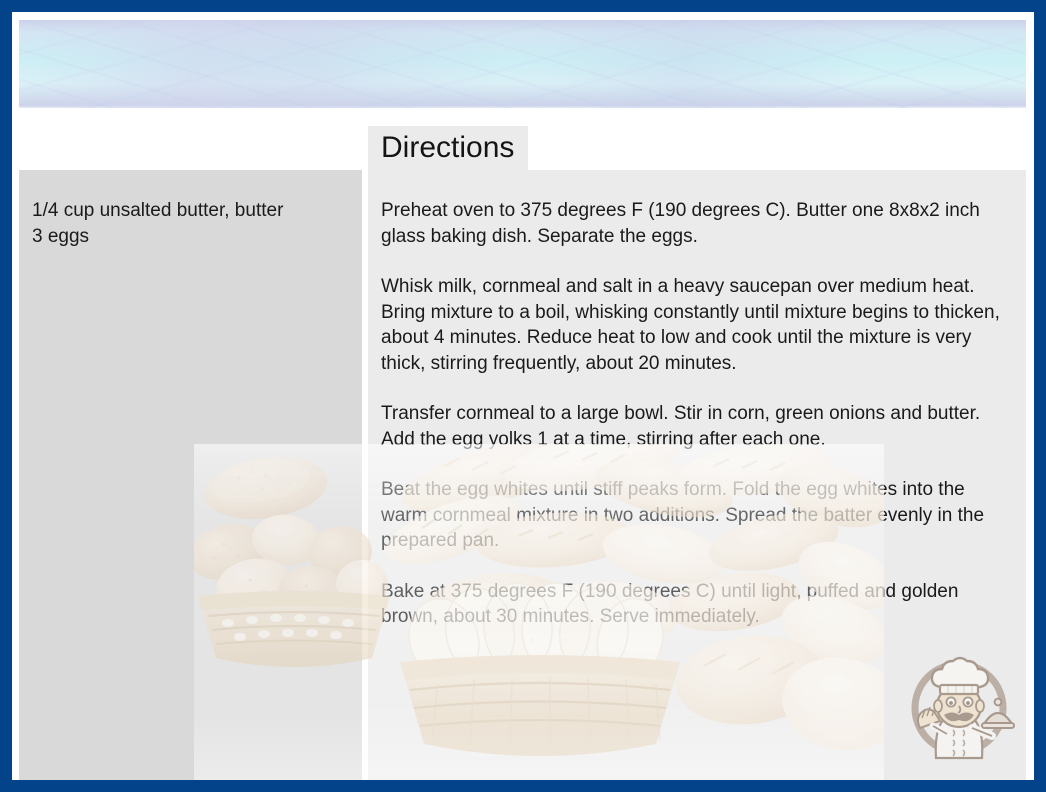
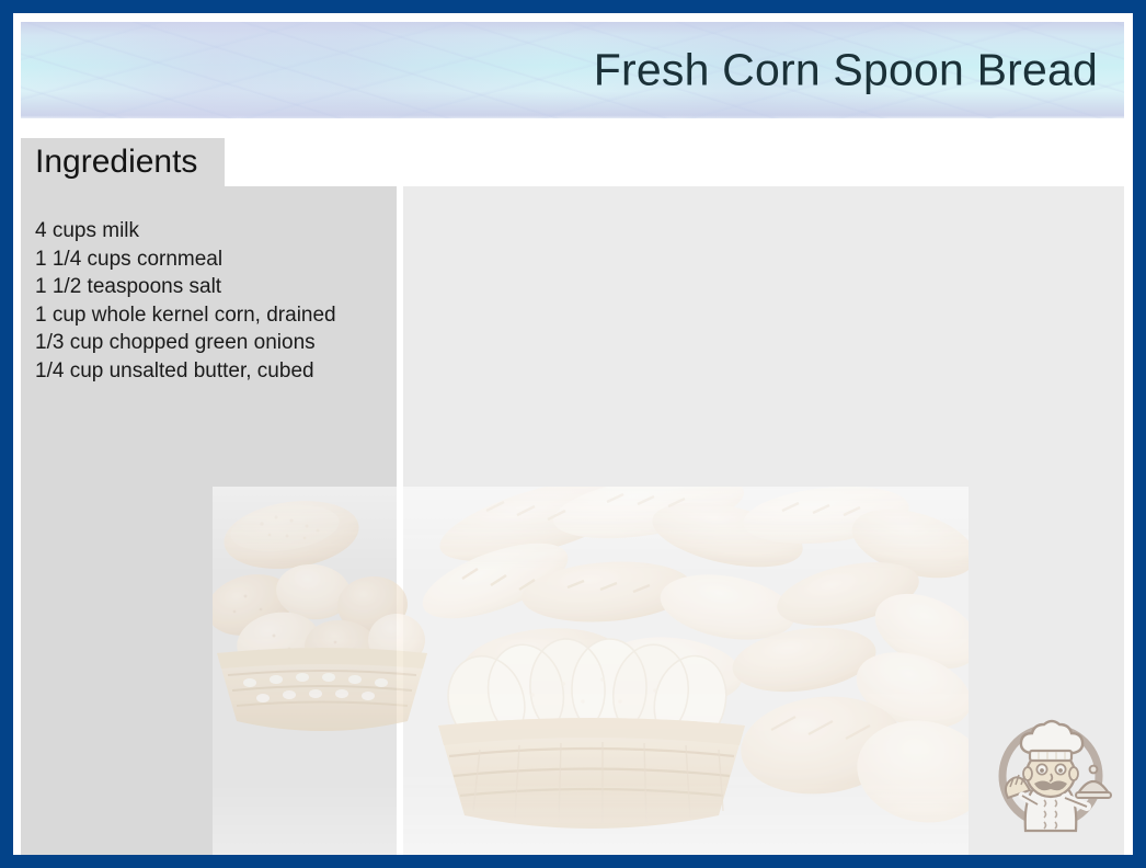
+ Fresh Corn Spoon Bread
+ Ingredients
+ 4 cups milk
+ 1 1/4 cups cornmeal
+ 1 1/2 teaspoons salt
+ 1 cup whole kernel corn, drained
+ 1/3 cup chopped green onions
- 1/4 cup unsalted butter, butter
+ 1/4 cup unsalted butter, cubed
- 3 eggs
- Directions
- Preheat oven to 375 degrees F (190 degrees C). Butter one 8x8x2 inch glass baking dish. Separate the eggs.
- Whisk milk, cornmeal and salt in a heavy saucepan over medium heat. Bring mixture to a boil, whisking constantly until mixture begins to thicken, about 4 minutes. Reduce heat to low and cook until the mixture is very thick, stirring frequently, about 20 minutes.
- Transfer cornmeal to a large bowl. Stir in corn, green onions and butter. Add the egg yolks 1 at a time, stirring after each one.
- Beat the egg whites until stiff peaks form. Fold the egg whites into the warm cornmeal mixture in two additions. Spread the batter evenly in the prepared pan.
- Bake at 375 degrees F (190 degrees C) until light, puffed and golden brown, about 30 minutes. Serve immediately.
